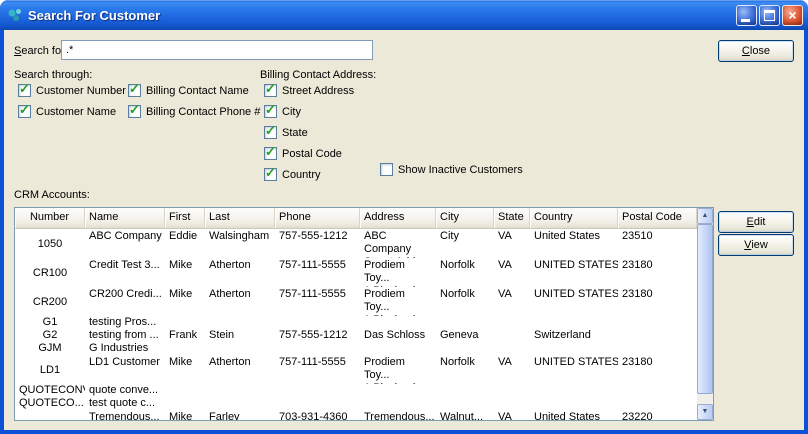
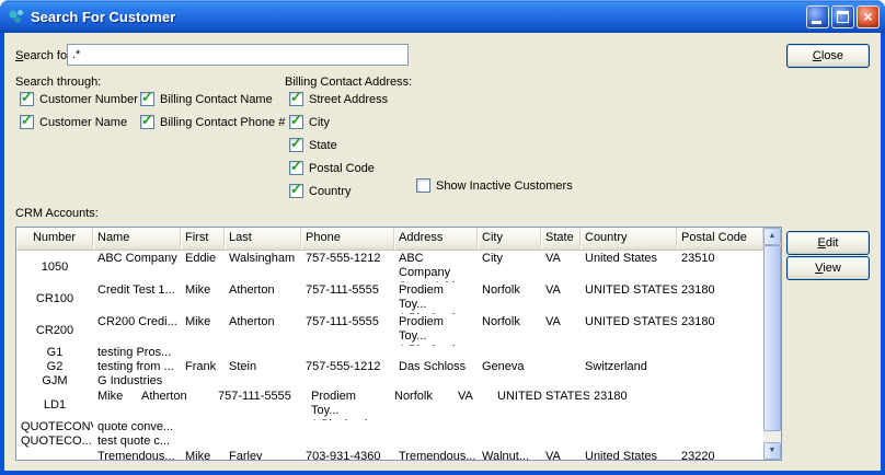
  Search For Customer
  ×
  Search fo
  .*
  Close
  Search through:
  Billing Contact Address:
  ✓
  Customer Number
  ✓
  Customer Name
  ✓
  Billing Contact Name
  ✓
  Billing Contact Phone #
  ✓
  Street Address
  ✓
  City
  ✓
  State
  ✓
  Postal Code
  ✓
  Country
  Show Inactive Customers
  CRM Accounts:
  Number
  Name
  First
  Last
  Phone
  Address
  City
  State
  Country
  Postal Code
  1050
  ABC Company
  Eddie
  Walsingham
  757-555-1212
  ABC Company
  City
  VA
  United States
  23510
  CR100
- Credit Test 3...
+ Credit Test 1...
  Mike
  Atherton
  757-111-5555
  Prodiem Toy...
  Norfolk
  VA
  UNITED STATES
  23180
  CR200
  CR200 Credi...
  Mike
  Atherton
  757-111-5555
  Prodiem Toy...
  Norfolk
  VA
  UNITED STATES
  23180
  G1
  testing Pros...
  G2
  testing from ...
  Frank
  Stein
  757-555-1212
  Das Schloss
  Geneva
  Switzerland
  GJM
  G Industries
  LD1
- LD1 Customer
  Mike
  Atherton
  757-111-5555
  Prodiem Toy...
  Norfolk
  VA
  UNITED STATES
  23180
  QUOTECON
  quote conve...
  QUOTECO...
  test quote c...
  Tremendous...
  Mike
  Farley
  703-931-4360
  Tremendous...
  Walnut...
  VA
  United States
  23220
  Edit
  View
